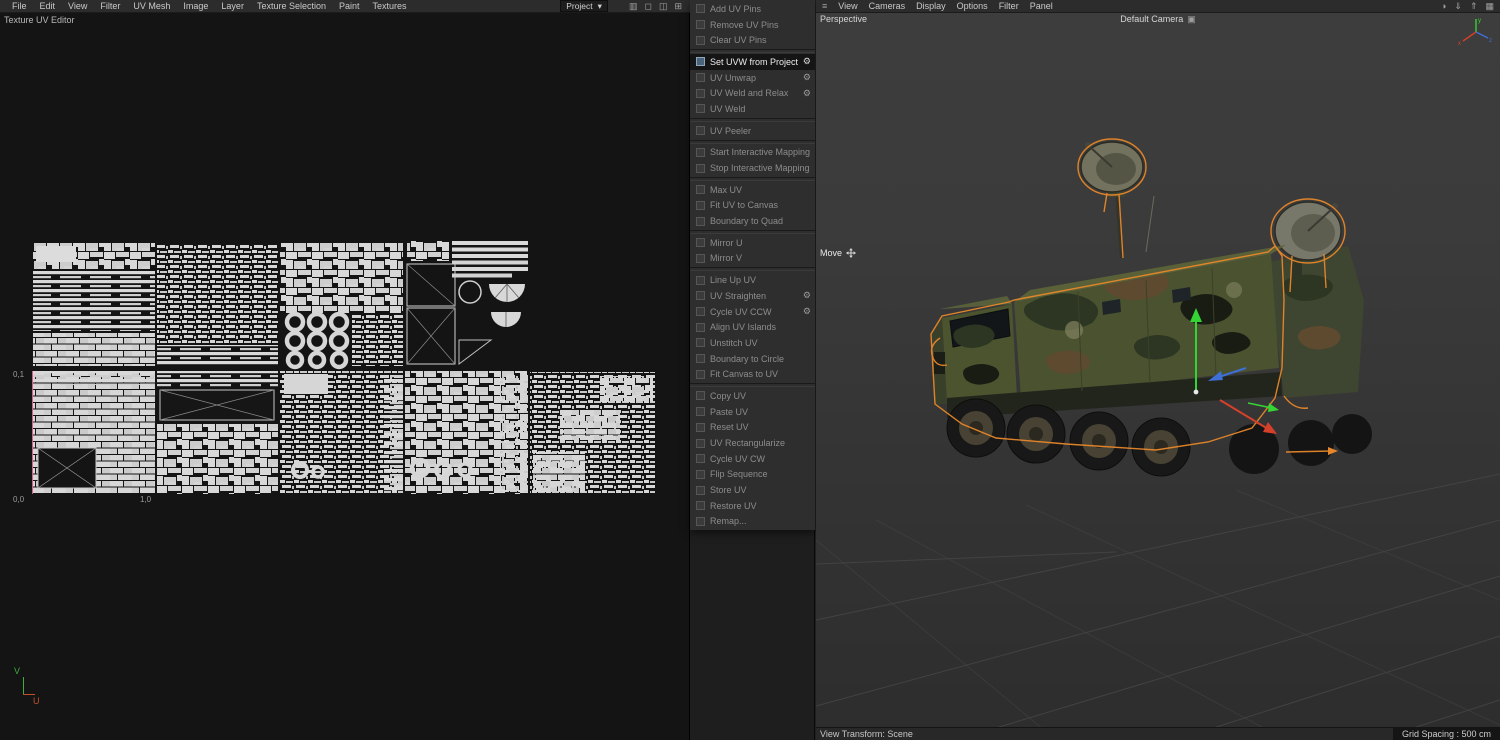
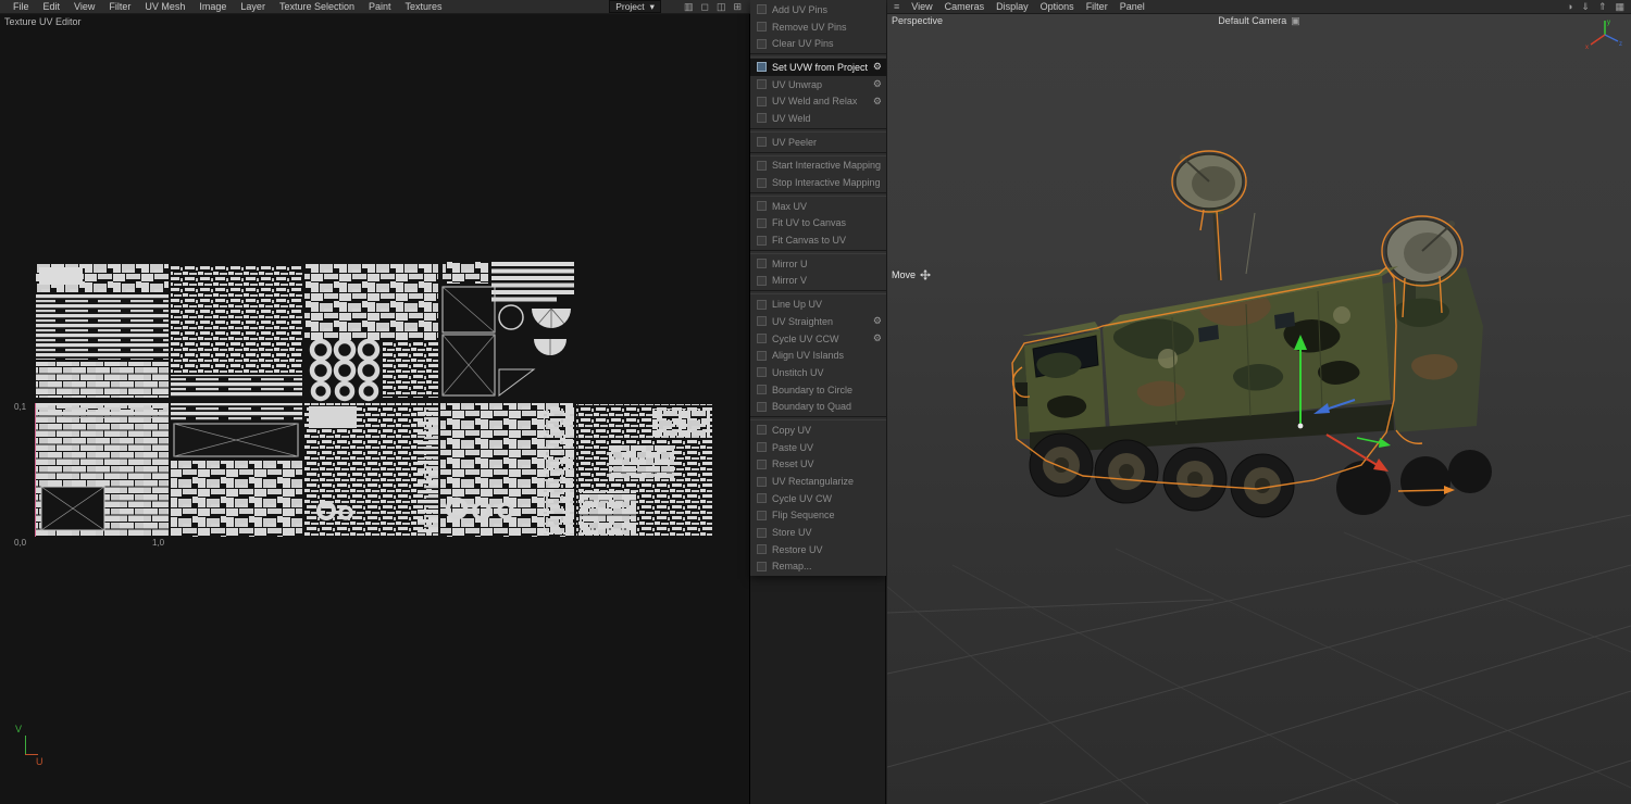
  File
  Edit
  View
  Filter
  UV Mesh
  Image
  Layer
  Texture Selection
  Paint
  Textures
  Project
  ▾
  ▥
  ◻
  ◫
  ⊞
  Texture UV Editor
  0,1
  0,0
  1,0
  V
  U
  Add UV Pins
  Remove UV Pins
  Clear UV Pins
  Set UVW from Project
  ⚙
  UV Unwrap
  ⚙
  UV Weld and Relax
  ⚙
  UV Weld
  UV Peeler
  Start Interactive Mapping
  Stop Interactive Mapping
  Max UV
  Fit UV to Canvas
- Boundary to Quad
+ Fit Canvas to UV
  Mirror U
  Mirror V
  Line Up UV
  UV Straighten
  ⚙
  Cycle UV CCW
  ⚙
  Align UV Islands
  Unstitch UV
  Boundary to Circle
- Fit Canvas to UV
+ Boundary to Quad
  Copy UV
  Paste UV
  Reset UV
  UV Rectangularize
  Cycle UV CW
  Flip Sequence
  Store UV
  Restore UV
  Remap...
  ≡
  View
  Cameras
  Display
  Options
  Filter
  Panel
  ◑
  ⇓
  ⇑
  ▦
  Perspective
  Default Camera
  ▣
  Move
- View Transform: Scene
- Grid Spacing : 500 cm
